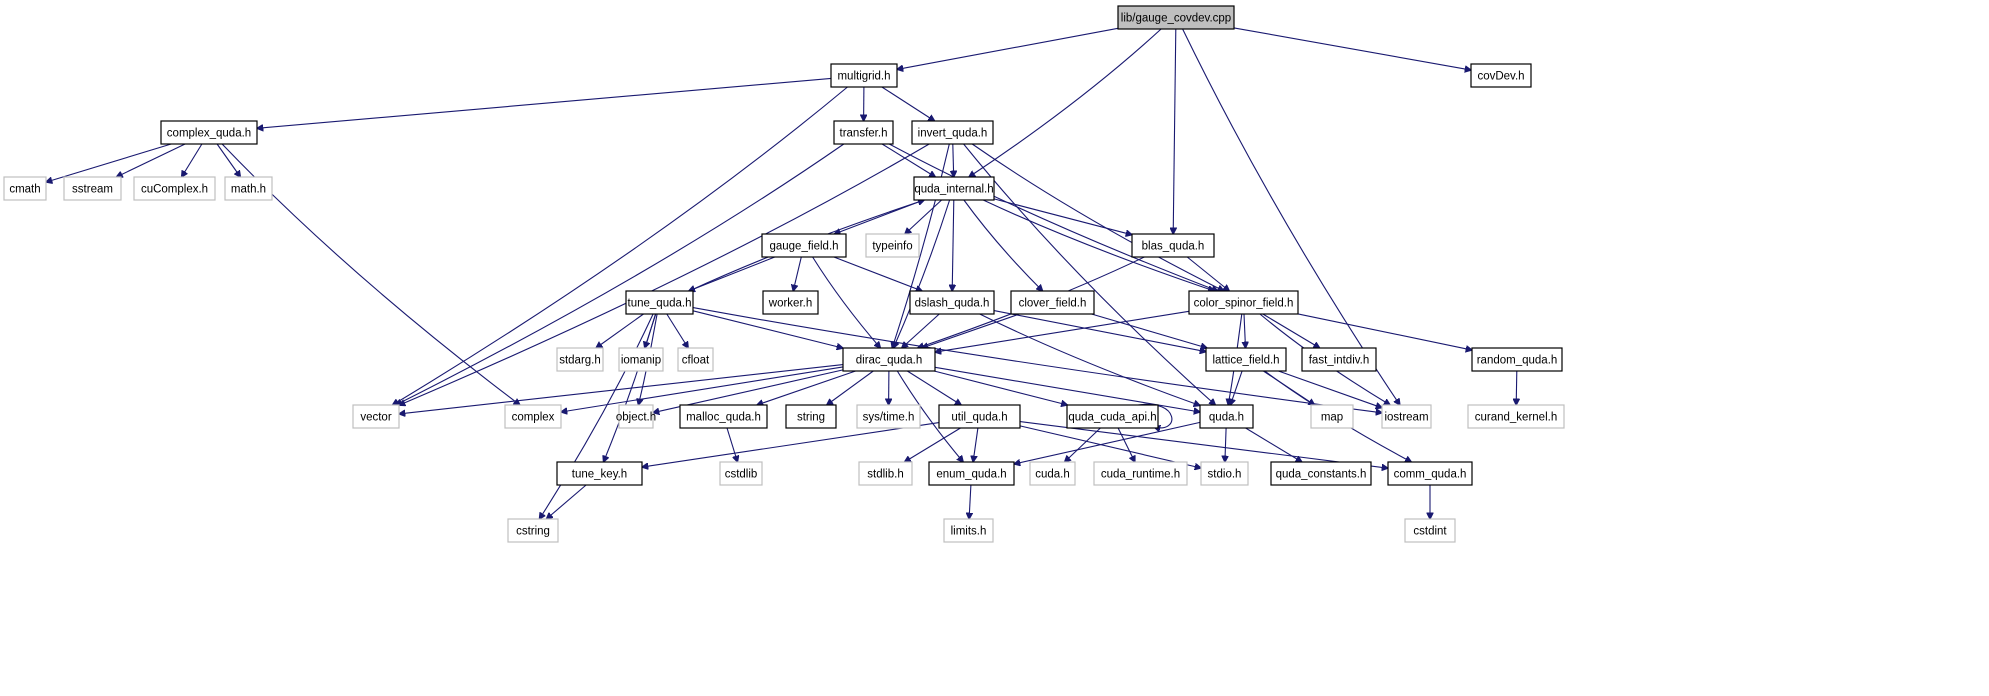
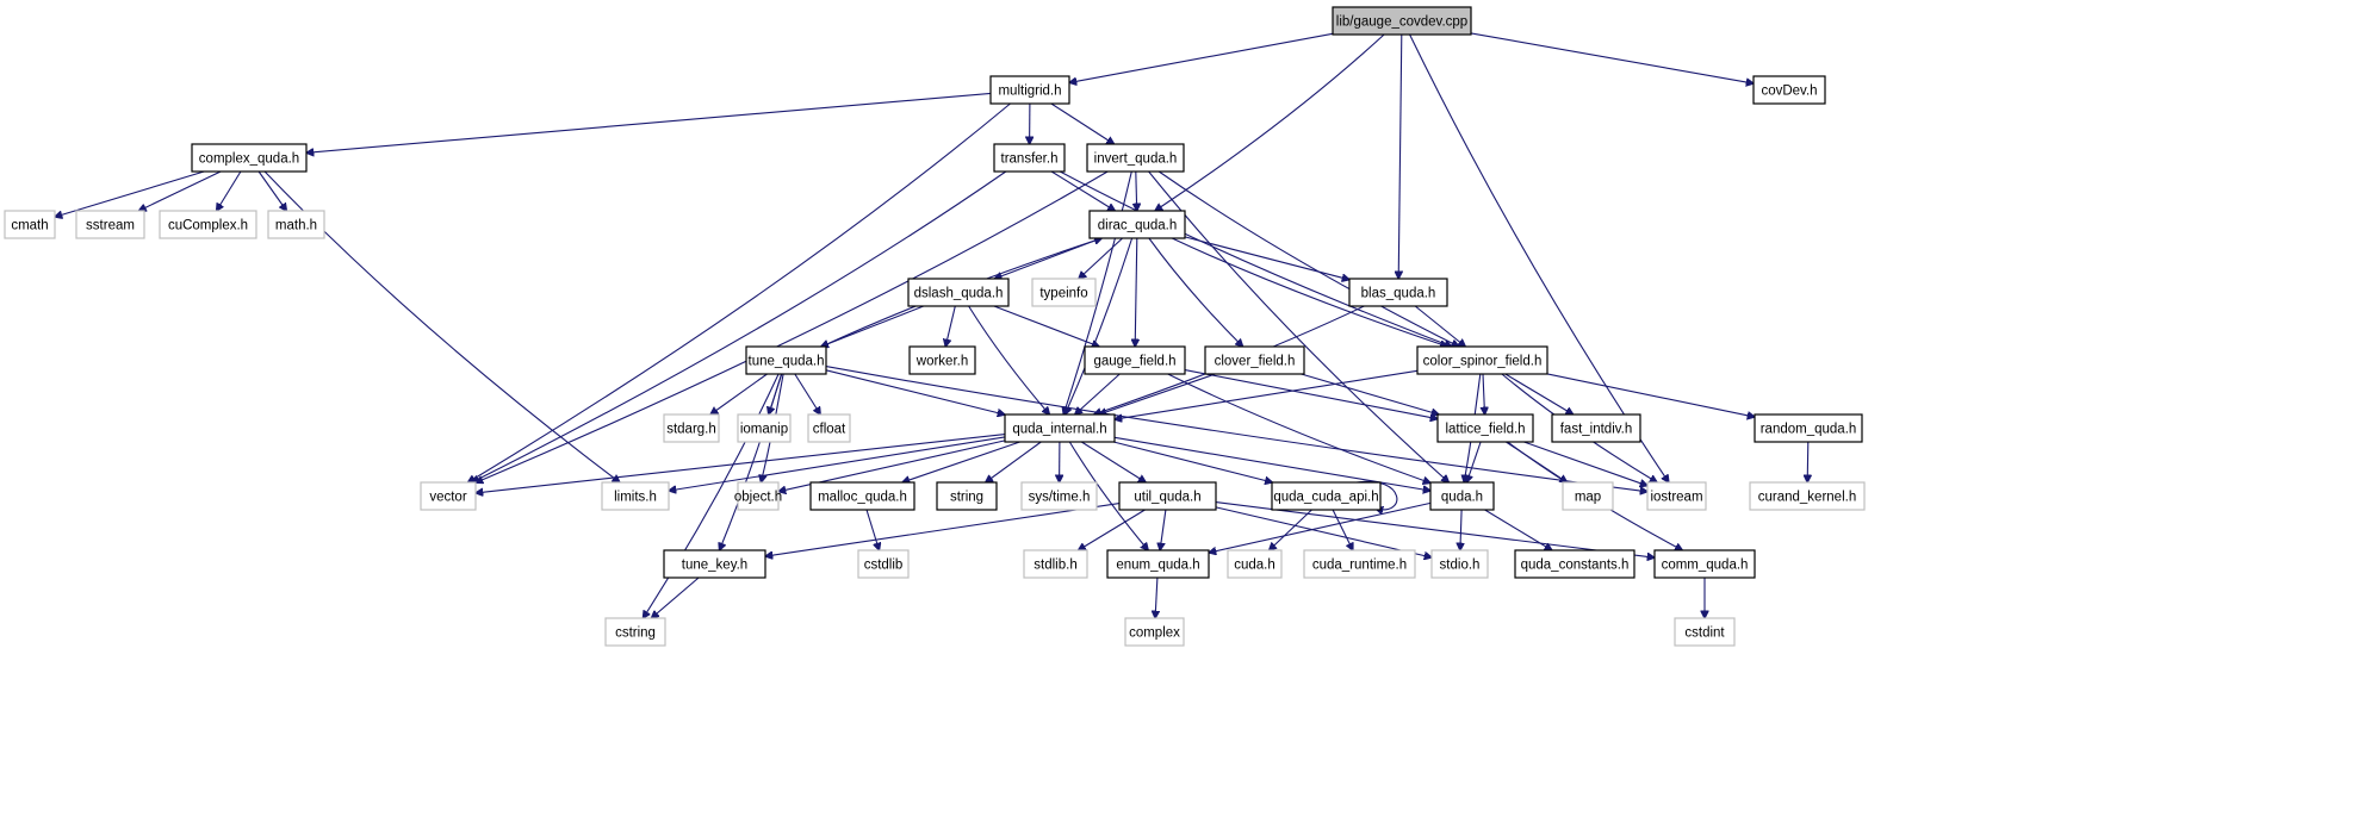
  lib/gauge_covdev.cpp
  multigrid.h
  covDev.h
  complex_quda.h
  transfer.h
  invert_quda.h
  cmath
  sstream
  cuComplex.h
  math.h
- quda_internal.h
+ dirac_quda.h
- gauge_field.h
+ dslash_quda.h
  typeinfo
  blas_quda.h
  tune_quda.h
  worker.h
- dslash_quda.h
+ gauge_field.h
  clover_field.h
  color_spinor_field.h
  stdarg.h
  iomanip
  cfloat
- dirac_quda.h
+ quda_internal.h
  lattice_field.h
  fast_intdiv.h
  random_quda.h
  vector
- complex
+ limits.h
  object.h
  malloc_quda.h
  string
  sys/time.h
  util_quda.h
  quda_cuda_api.h
  quda.h
  map
  iostream
  curand_kernel.h
  tune_key.h
  cstdlib
  stdlib.h
  enum_quda.h
  cuda.h
  cuda_runtime.h
  stdio.h
  quda_constants.h
  comm_quda.h
  cstring
- limits.h
+ complex
  cstdint
